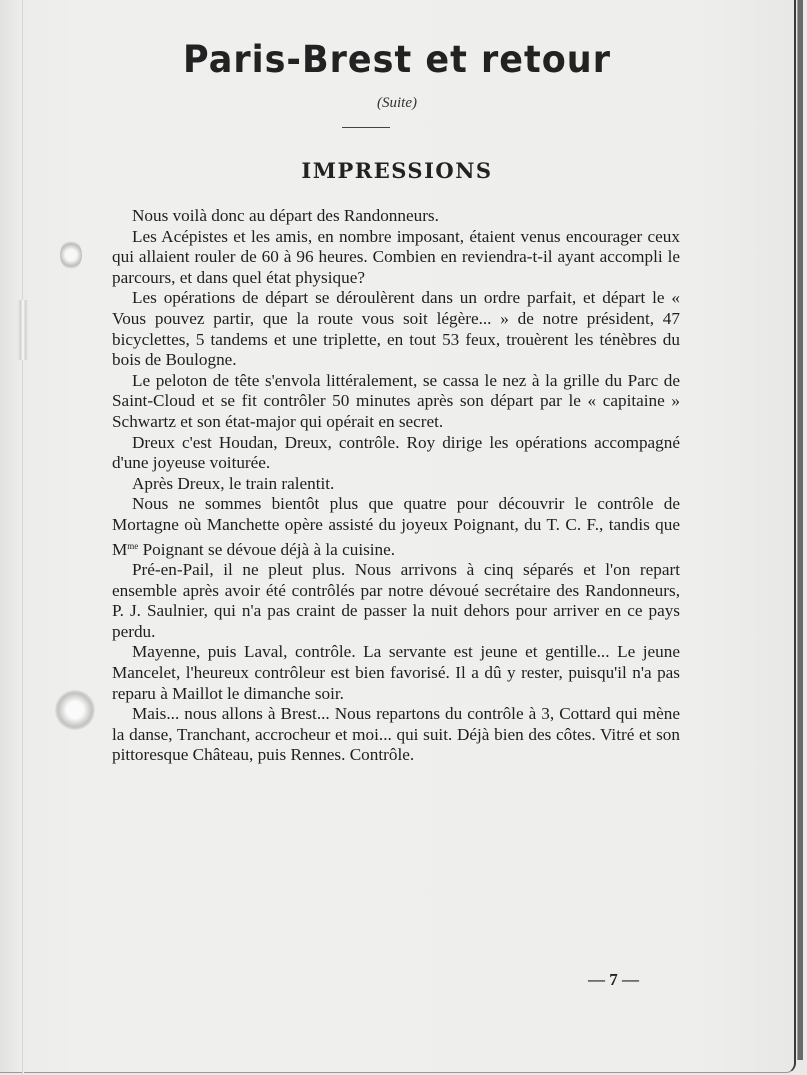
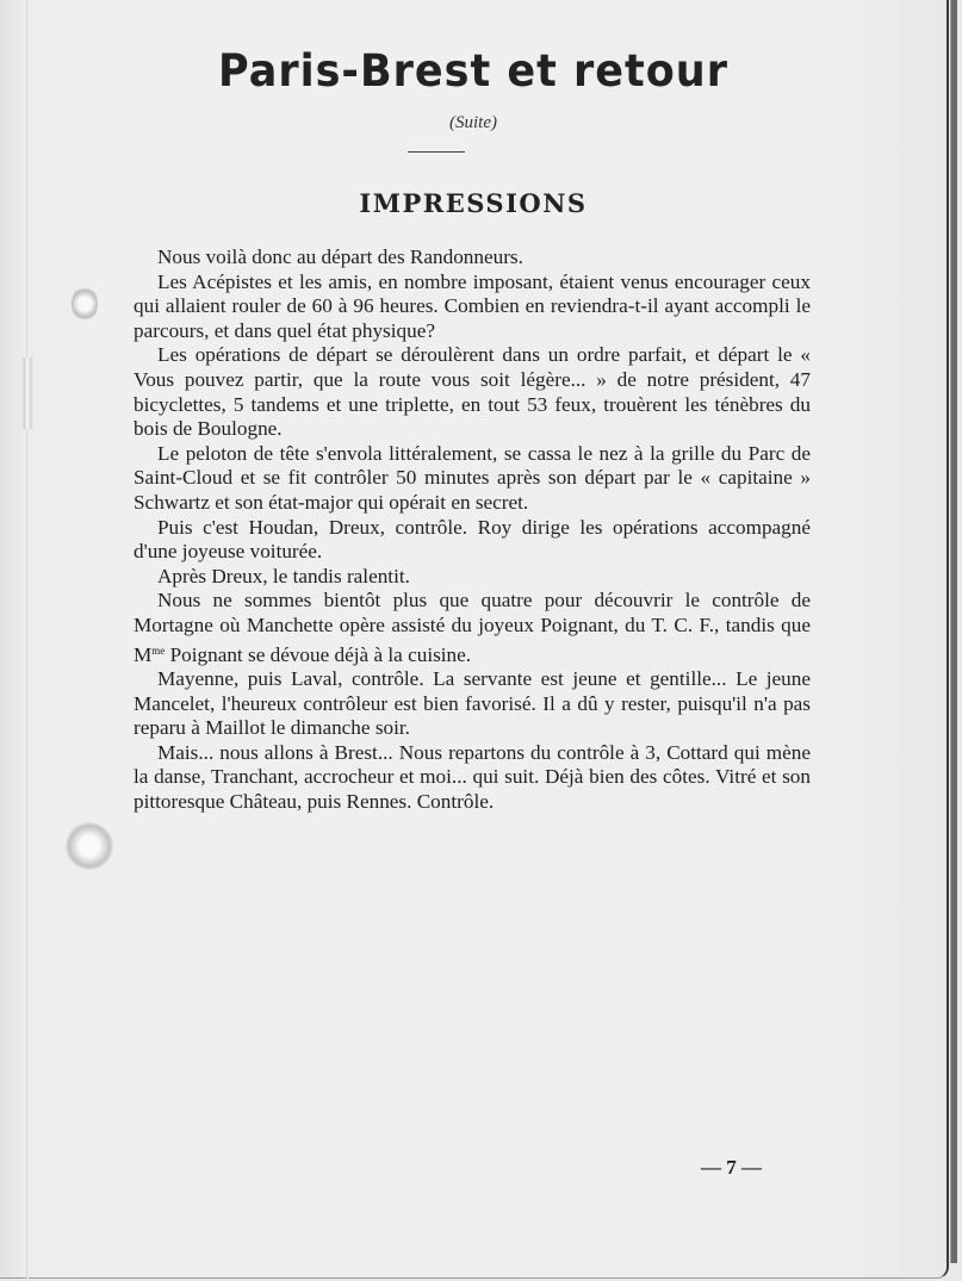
  Paris-Brest et retour
  (Suite)
  IMPRESSIONS
  Nous voilà donc au départ des Randonneurs.
  Les Acépistes et les amis, en nombre imposant, étaient venus encourager ceux qui allaient rouler de 60 à 96 heures. Combien en reviendra-t-il ayant accompli le parcours, et dans quel état physique?
  Les opérations de départ se déroulèrent dans un ordre parfait, et départ le « Vous pouvez partir, que la route vous soit légère... » de notre président, 47 bicyclettes, 5 tandems et une triplette, en tout 53 feux, trouèrent les ténèbres du bois de Boulogne.
  Le peloton de tête s'envola littéralement, se cassa le nez à la grille du Parc de Saint-Cloud et se fit contrôler 50 minutes après son départ par le « capitaine » Schwartz et son état-major qui opérait en secret.
- Dreux c'est Houdan, Dreux, contrôle. Roy dirige les opérations accompagné d'une joyeuse voiturée.
+ Puis c'est Houdan, Dreux, contrôle. Roy dirige les opérations accompagné d'une joyeuse voiturée.
- Après Dreux, le train ralentit.
+ Après Dreux, le tandis ralentit.
  Nous ne sommes bientôt plus que quatre pour découvrir le contrôle de Mortagne où Manchette opère assisté du joyeux Poignant, du T. C. F., tandis que Mme Poignant se dévoue déjà à la cuisine.
- Pré-en-Pail, il ne pleut plus. Nous arrivons à cinq séparés et l'on repart ensemble après avoir été contrôlés par notre dévoué secrétaire des Randonneurs, P. J. Saulnier, qui n'a pas craint de passer la nuit dehors pour arriver en ce pays perdu.
  Mayenne, puis Laval, contrôle. La servante est jeune et gentille... Le jeune Mancelet, l'heureux contrôleur est bien favorisé. Il a dû y rester, puisqu'il n'a pas reparu à Maillot le dimanche soir.
  Mais... nous allons à Brest... Nous repartons du contrôle à 3, Cottard qui mène la danse, Tranchant, accrocheur et moi... qui suit. Déjà bien des côtes. Vitré et son pittoresque Château, puis Rennes. Contrôle.
  — 7 —
